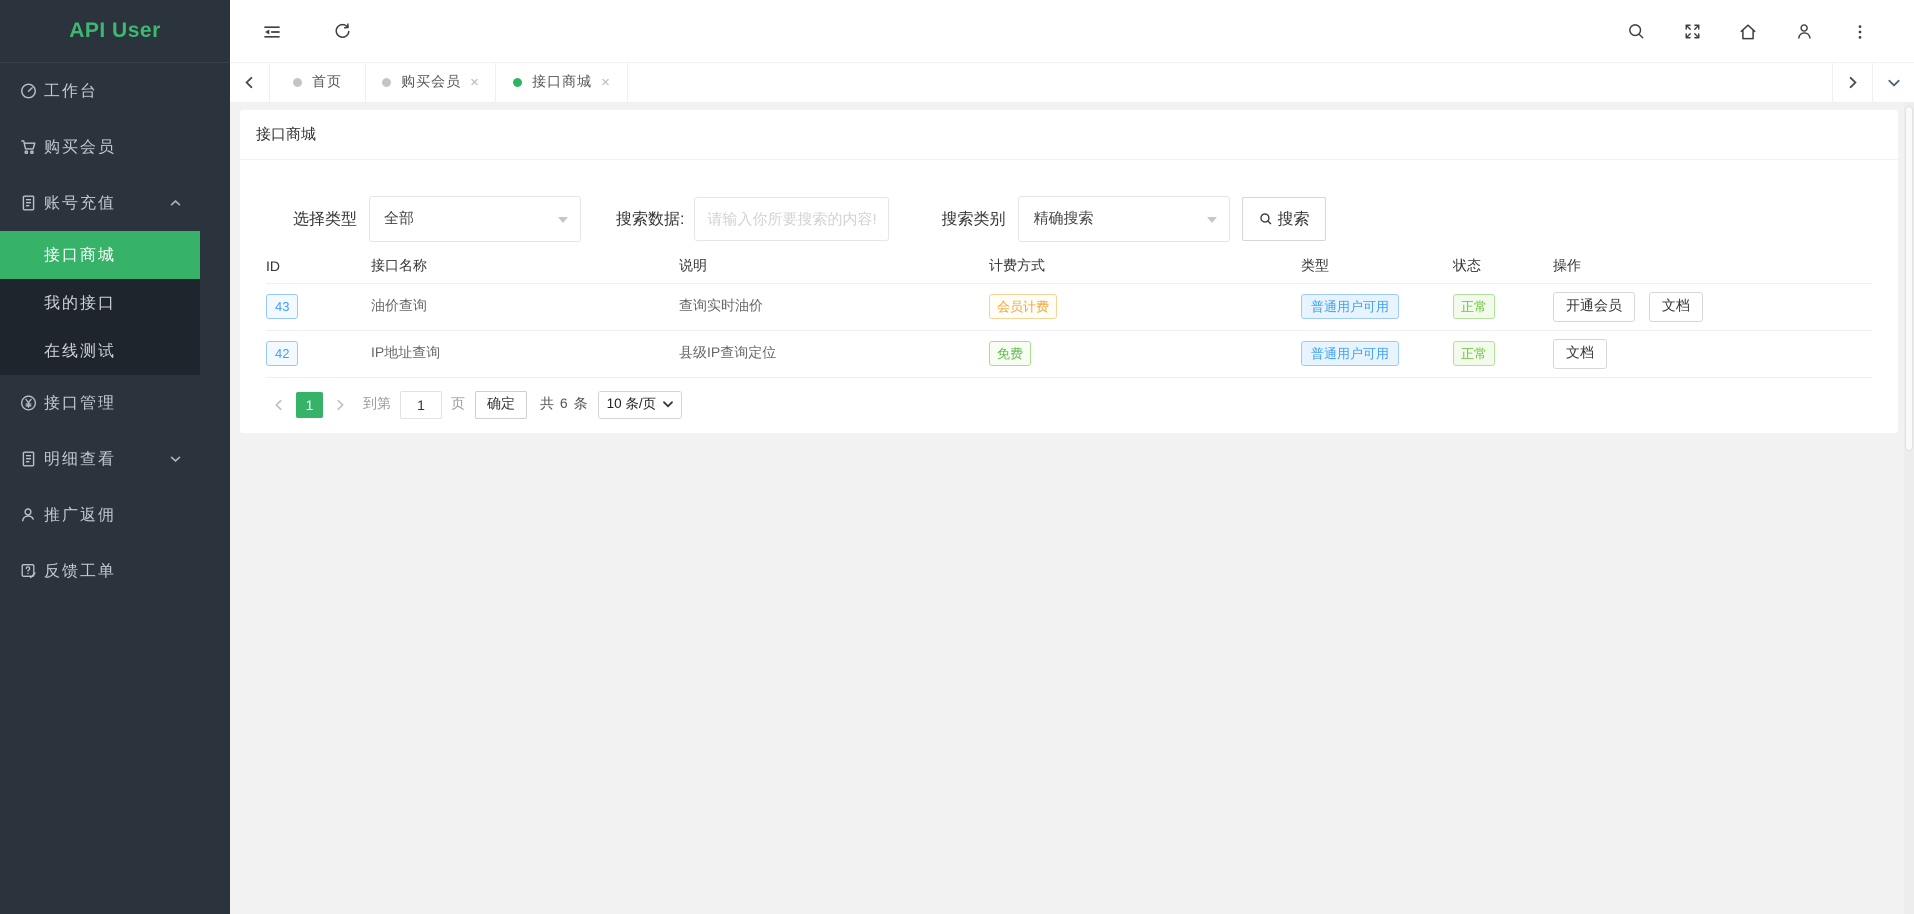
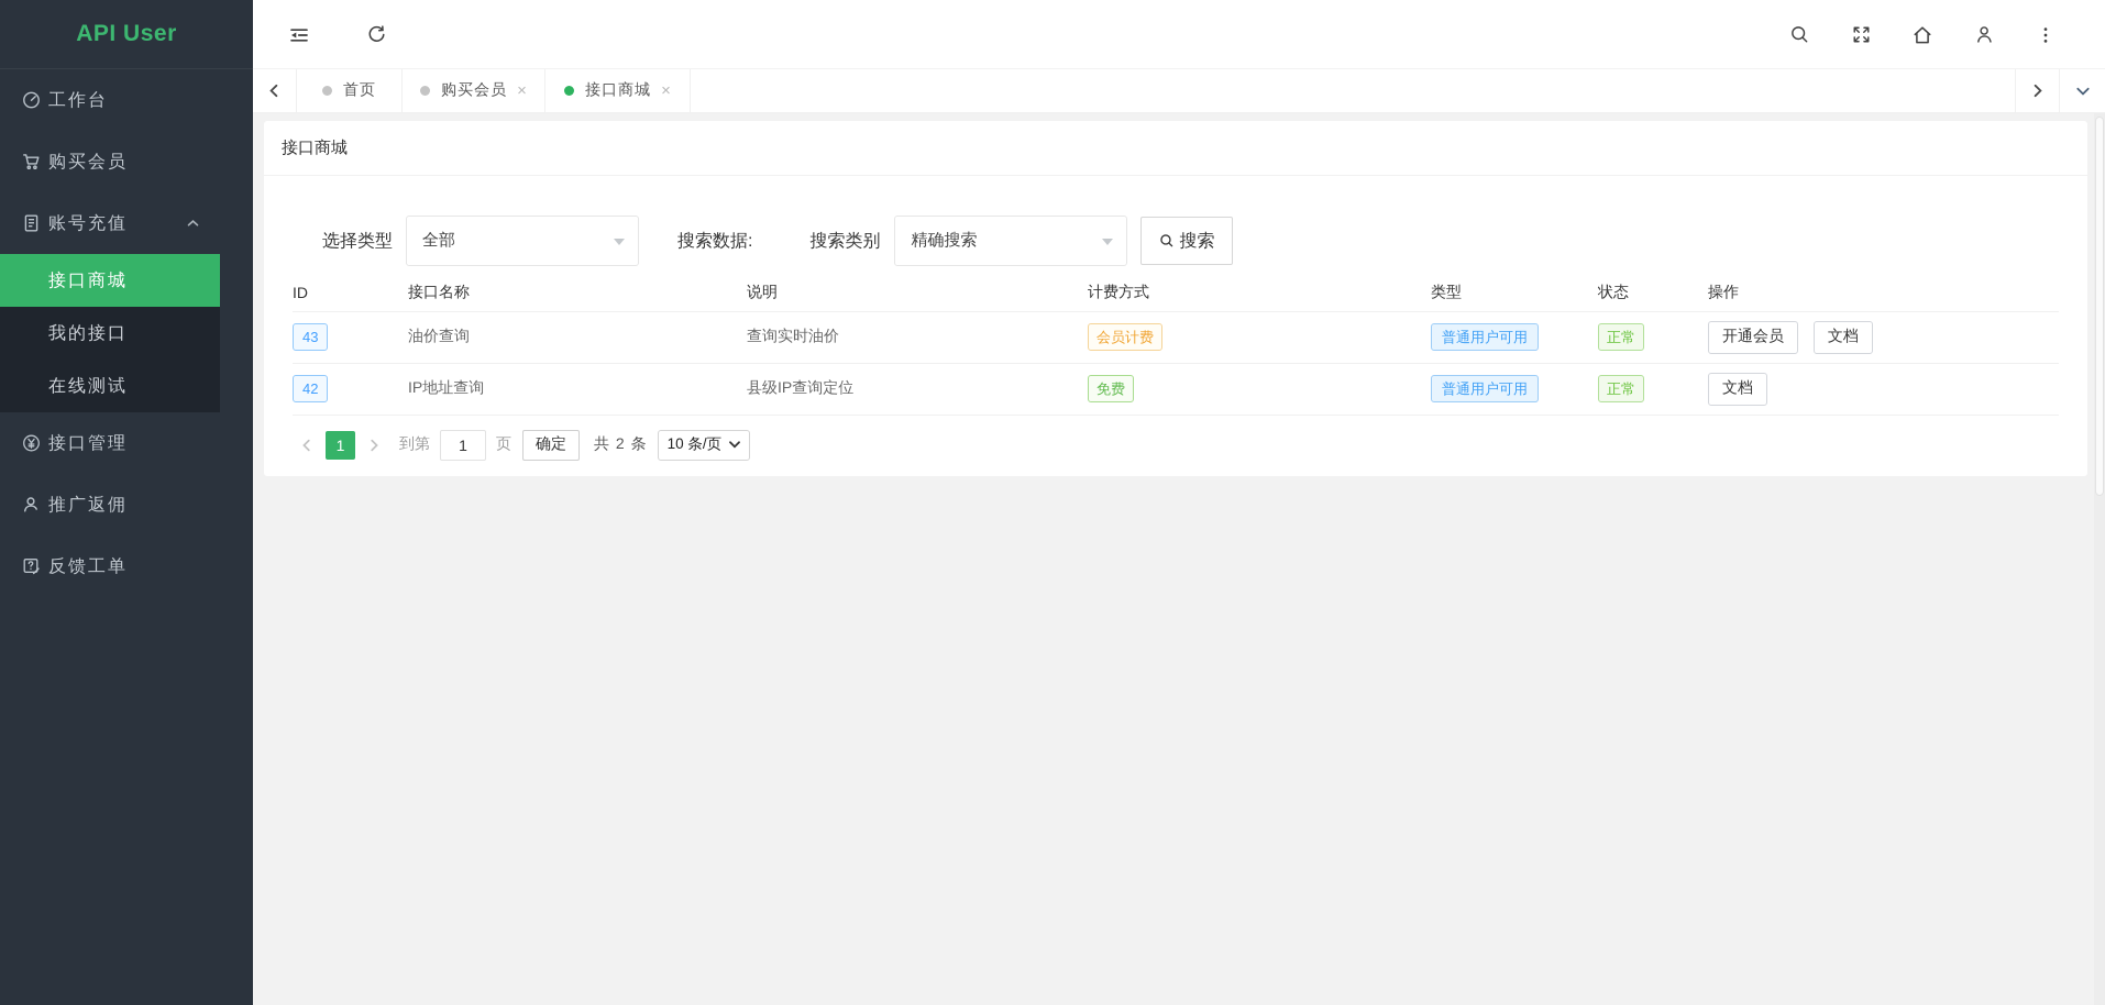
  API User
  工作台
  购买会员
  账号充值
  接口商城
  我的接口
  在线测试
  接口管理
- 明细查看
  推广返佣
  反馈工单
  首页
  购买会员
  ×
  接口商城
  ×
  接口商城
  选择类型
  全部
  搜索数据:
- 请输入你所要搜索的内容!
  搜索类别
  精确搜索
  搜索
  ID	接口名称	说明	计费方式	类型	状态	操作
  43	油价查询	查询实时油价	会员计费	普通用户可用	正常	开通会员 文档
  42	IP地址查询	县级IP查询定位	免费	普通用户可用	正常	文档
  1
  到第
  1
  页
  确定
- 共 6 条
+ 共 2 条
  10 条/页
